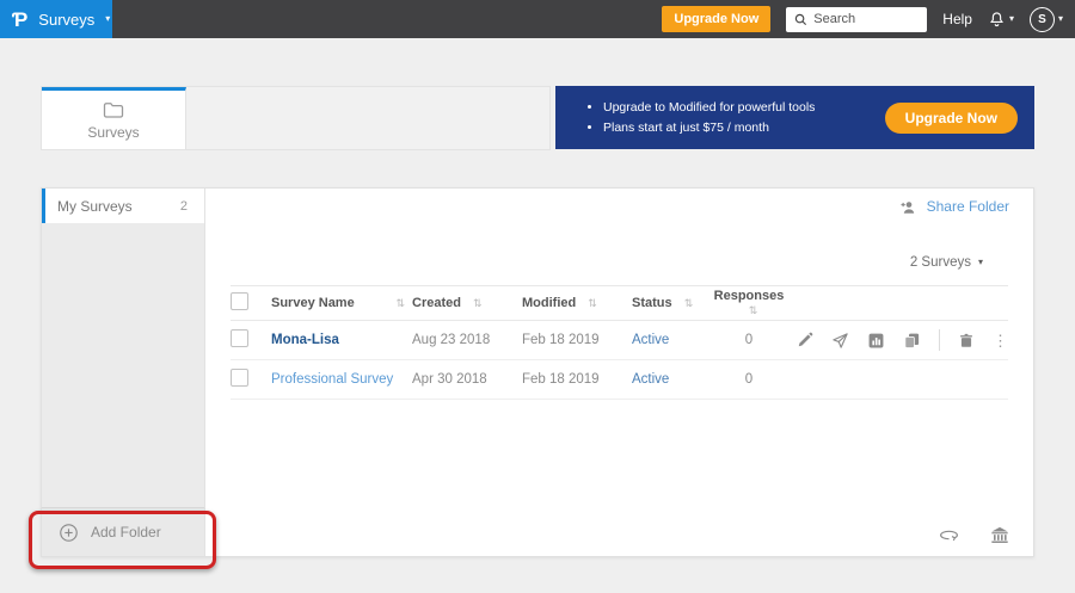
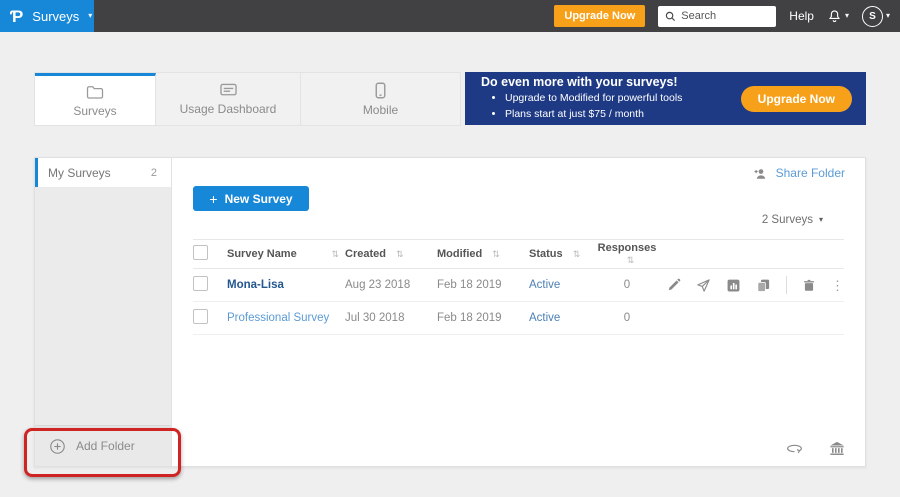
  Ƥ
  Surveys
  ▾
  Upgrade Now
  Search
  Help
  ▾
  S
  ▾
  Surveys
+ Usage Dashboard
+ Mobile
+ Do even more with your surveys!
  Upgrade to Modified for powerful tools
  Plans start at just $75 / month
  Upgrade Now
  My Surveys
  2
  Add Folder
  Share Folder
+ +
+ New Survey
  2 Surveys
  ▾
  Survey Name
  ⇅
  Created ⇅
  Modified ⇅
  Status ⇅
  Responses ⇅
  Mona-Lisa
  Aug 23 2018
  Feb 18 2019
  Active
  0
  ⋮
  Professional Survey
- Apr 30 2018
+ Jul 30 2018
  Feb 18 2019
  Active
  0
